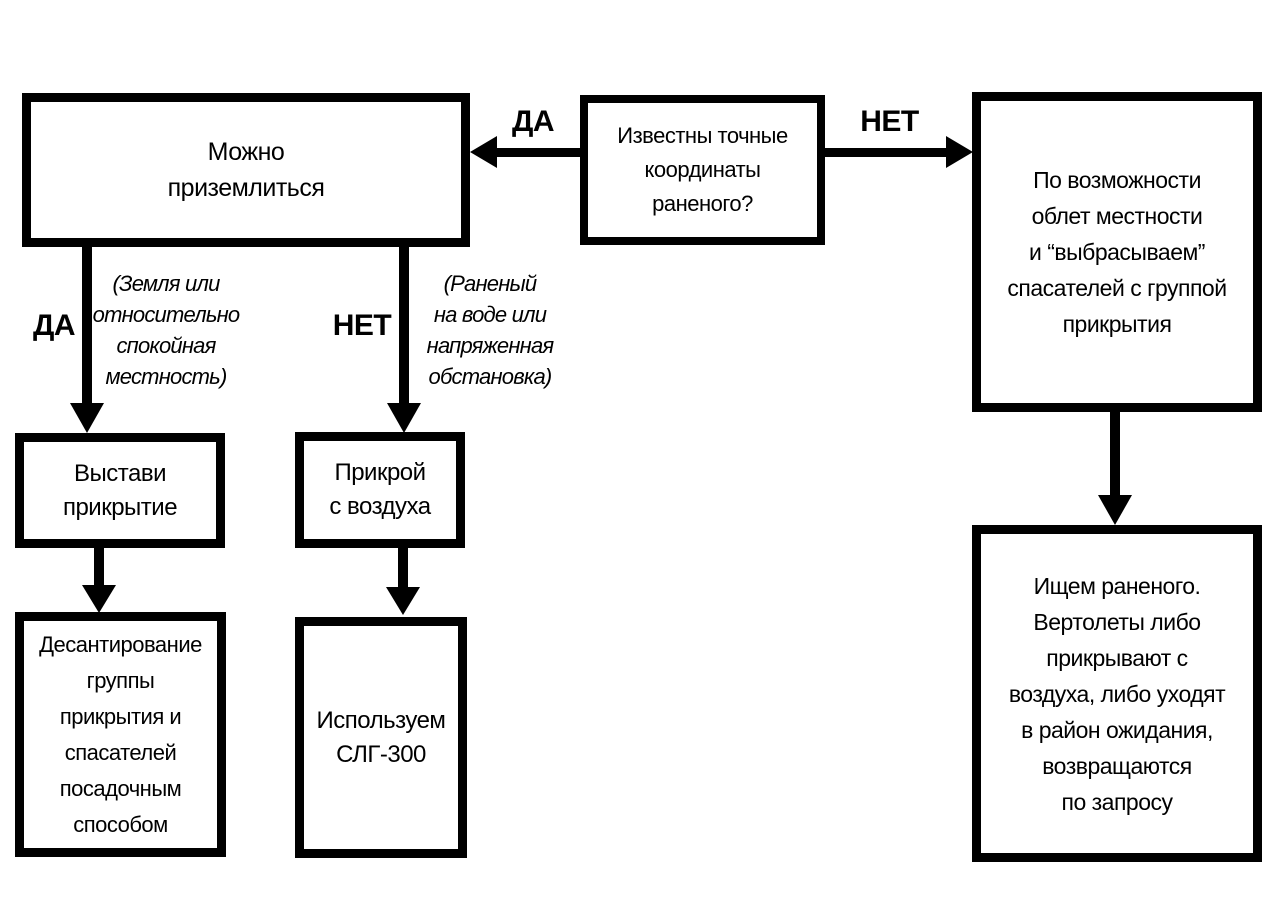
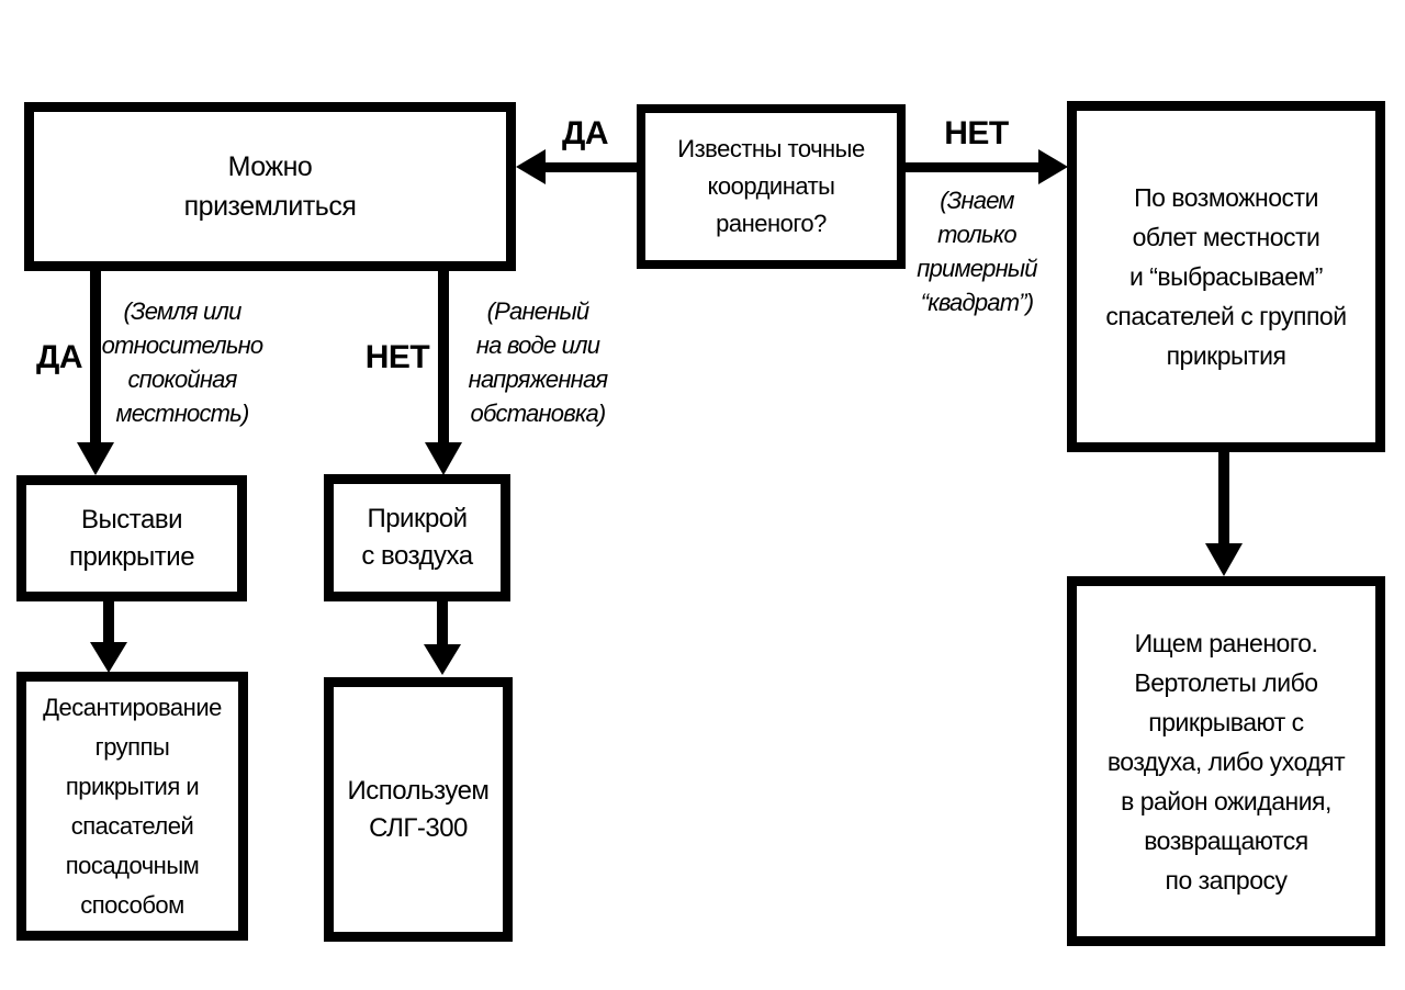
  Можно
  приземлиться
  Известны точные
  координаты
  раненого?
  По возможности
  облет местности
  и “выбрасываем”
  спасателей с группой
  прикрытия
  Выстави
  прикрытие
  Прикрой
  с воздуха
  Десантирование
  группы
  прикрытия и
  спасателей
  посадочным
  способом
  Используем
  СЛГ-300
  Ищем раненого.
  Вертолеты либо
  прикрывают с
  воздуха, либо уходят
  в район ожидания,
  возвращаются
  по запросу
  ДА
  НЕТ
+ (Знаем
+ только
+ примерный
+ “квадрат”)
  ДА
  (Земля или
  относительно
  спокойная
  местность)
  НЕТ
  (Раненый
  на воде или
  напряженная
  обстановка)
